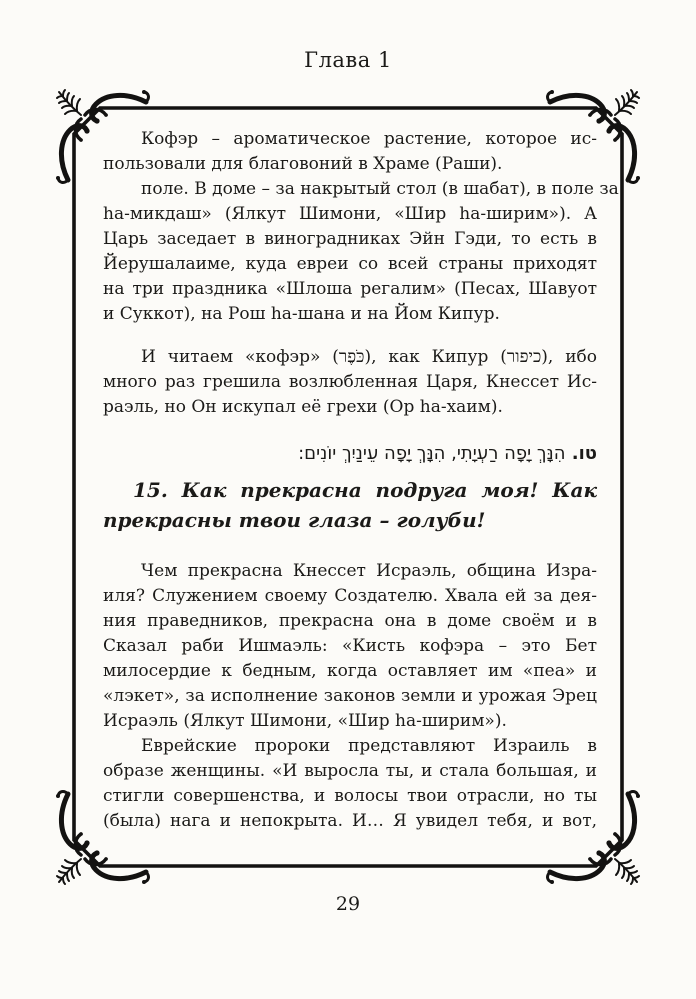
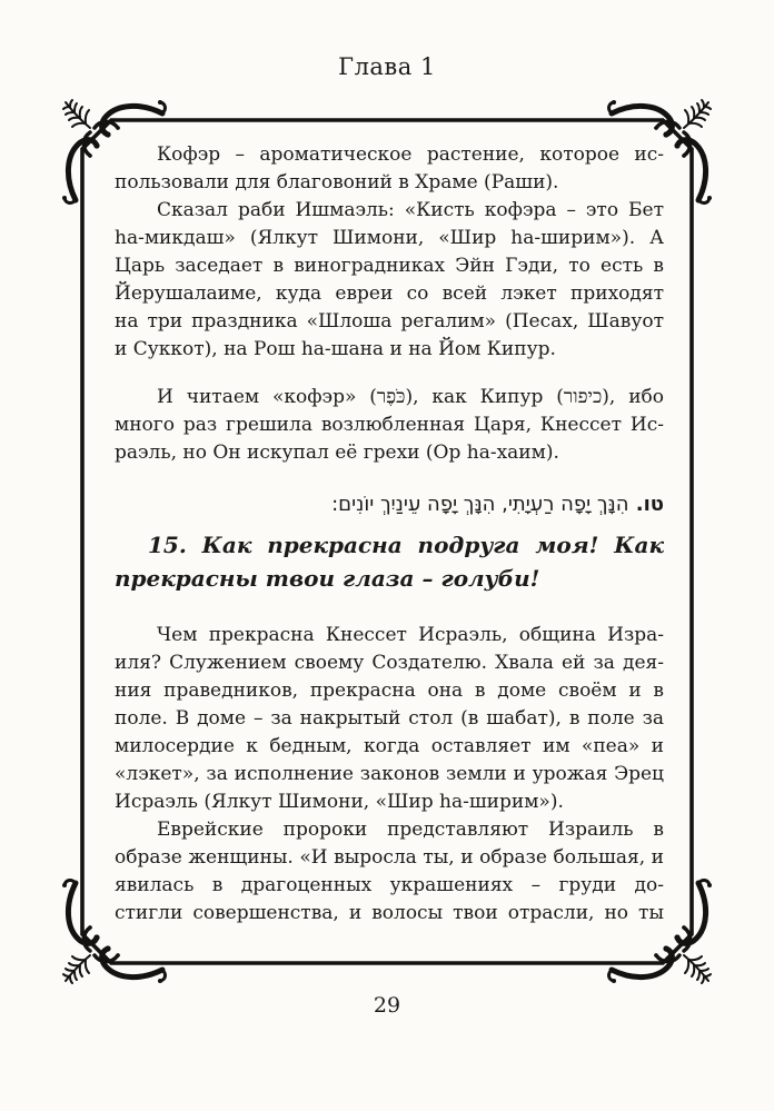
  Глава 1
  Кофэр – ароматическое растение, которое ис-
  пользовали для благовоний в Храме (Раши).
- поле. В доме – за накрытый стол (в шабат), в поле за
+ Сказал раби Ишмаэль: «Кисть кофэра – это Бет
  hа-микдаш» (Ялкут Шимони, «Шир hа-ширим»). А
  Царь заседает в виноградниках Эйн Гэди, то есть в
- Йерушалаиме, куда евреи со всей страны приходят
+ Йерушалаиме, куда евреи со всей лэкет приходят
  на три праздника «Шлоша регалим» (Песах, Шавуот
  и Суккот), на Рош hа-шана и на Йом Кипур.
  И читаем «кофэр» (כֹּפֶר), как Кипур (כיפור), ибо
  много раз грешила возлюбленная Царя, Кнессет Ис-
  раэль, но Он искупал её грехи (Ор hа-хаим).
  טו. הִנָּךְ יָפָה רַעְיָתִי, הִנָּךְ יָפָה עֵינַיִךְ יוֹנִים:
  15. Как прекрасна подруга моя! Как
  прекрасны твои глаза – голуби!
  Чем прекрасна Кнессет Исраэль, община Изра-
  иля? Служением своему Создателю. Хвала ей за дея-
  ния праведников, прекрасна она в доме своём и в
- Сказал раби Ишмаэль: «Кисть кофэра – это Бет
+ поле. В доме – за накрытый стол (в шабат), в поле за
  милосердие к бедным, когда оставляет им «пеа» и
  «лэкет», за исполнение законов земли и урожая Эрец
  Исраэль (Ялкут Шимони, «Шир hа-ширим»).
  Еврейские пророки представляют Израиль в
- образе женщины. «И выросла ты, и стала большая, и
+ образе женщины. «И выросла ты, и образе большая, и
+ явилась в драгоценных украшениях – груди до-
  стигли совершенства, и волосы твои отрасли, но ты
- (была) нага и непокрыта. И… Я увидел тебя, и вот,
  29
